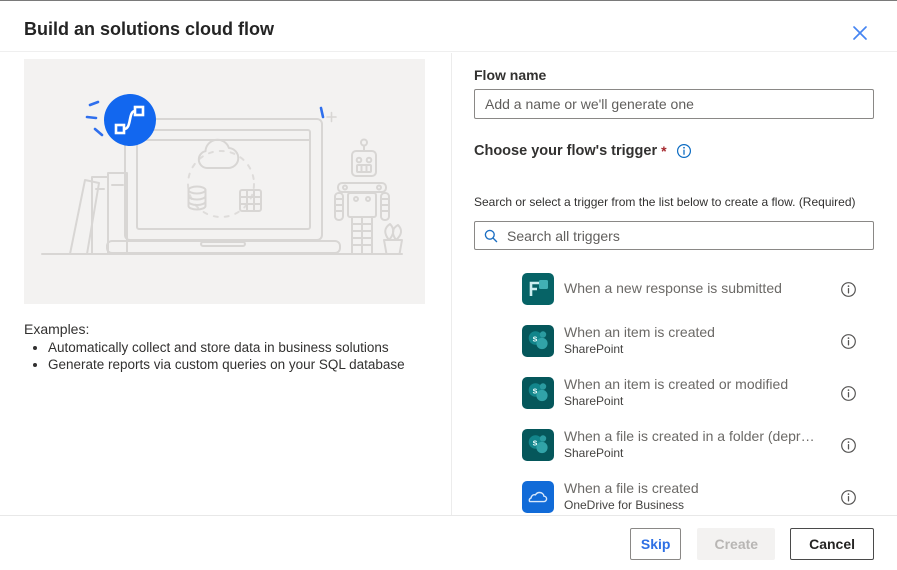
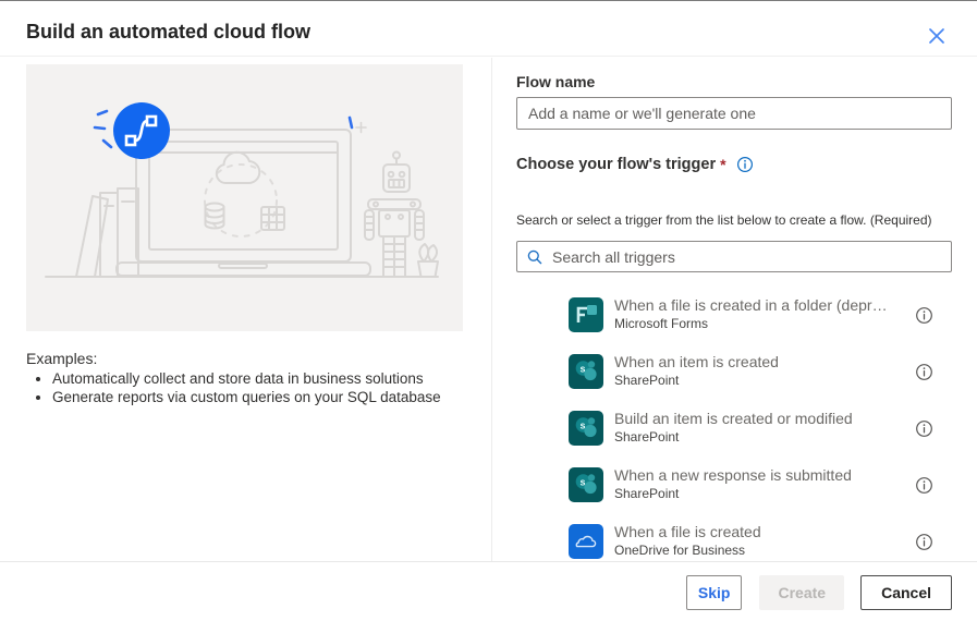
- Build an solutions cloud flow
+ Build an automated cloud flow
  Examples:
  Automatically collect and store data in business solutions
  Generate reports via custom queries on your SQL database
  Flow name
  Add a name or we'll generate one
  Choose your flow's trigger
  *
  Search or select a trigger from the list below to create a flow. (Required)
  Search all triggers
- When a new response is submitted
+ When a file is created in a folder (depr…
+ Microsoft Forms
  s
  When an item is created
  SharePoint
  s
- When an item is created or modified
+ Build an item is created or modified
  SharePoint
  s
- When a file is created in a folder (depr…
+ When a new response is submitted
  SharePoint
  When a file is created
  OneDrive for Business
  Skip
  Create
  Cancel
